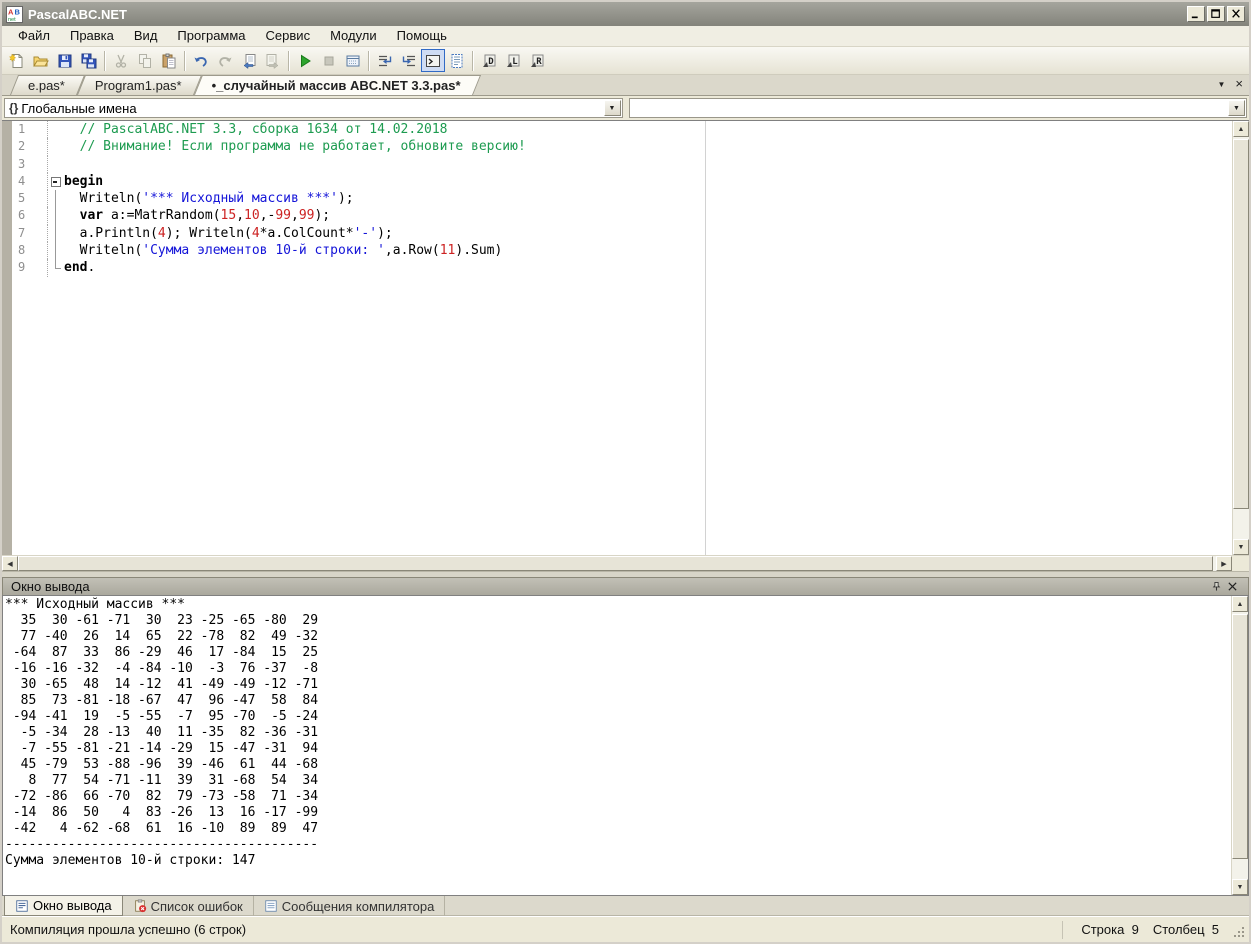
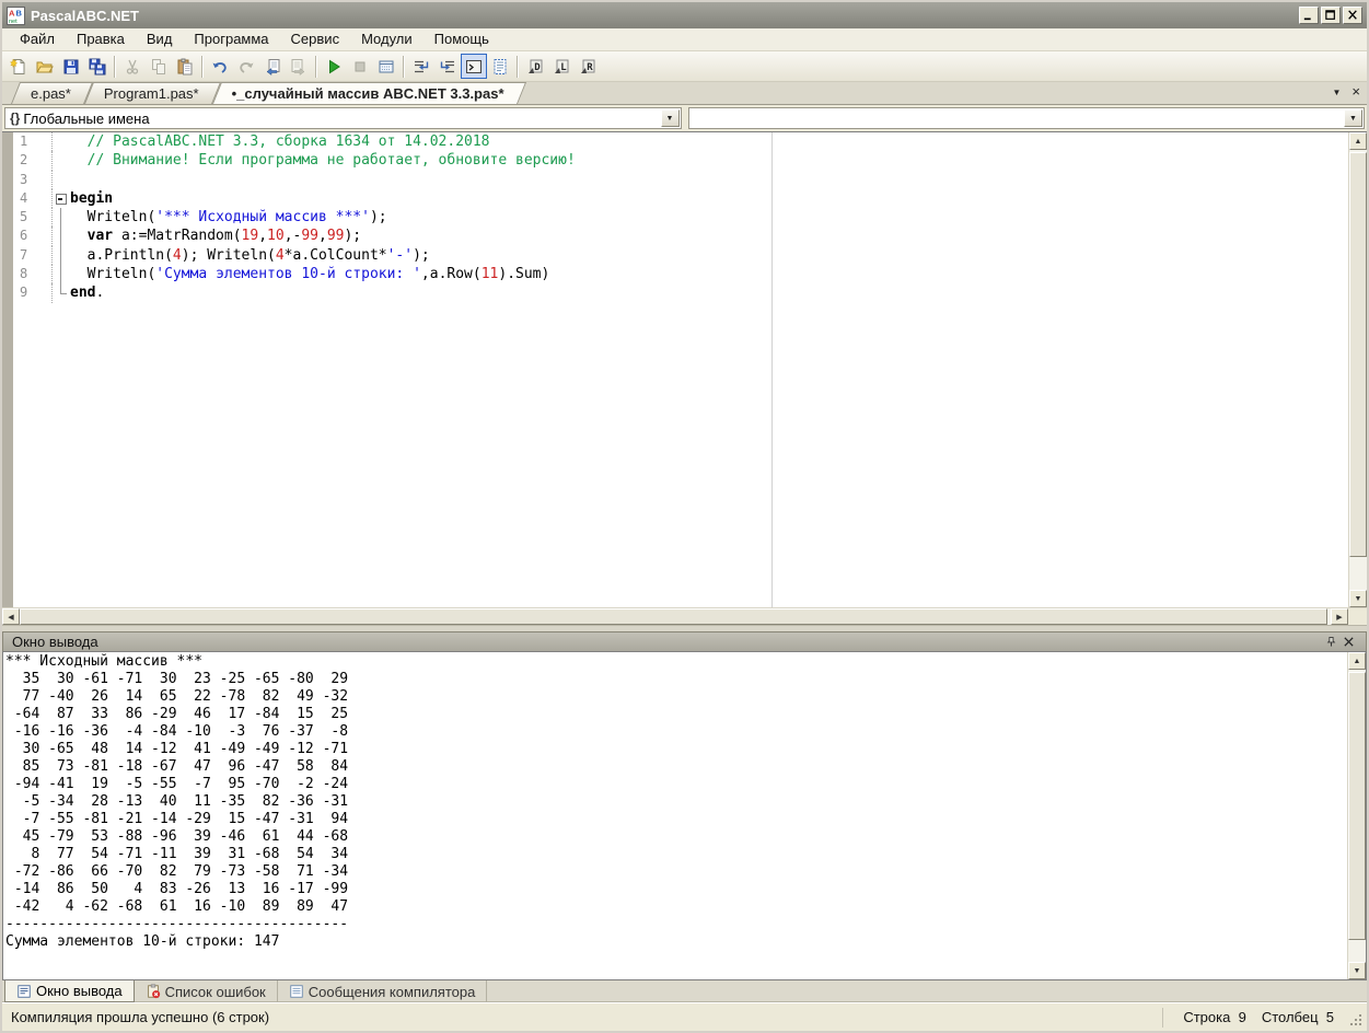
  A
  B
  PascalABC.NET
  Файл
  Правка
  Вид
  Программа
  Сервис
  Модули
  Помощь
  D
  L
  R
  e.pas*
  Program1.pas*
  •_случайный массив ABC.NET 3.3.pas*
  ▼
  ×
  {}
  Глобальные имена
  1
  // PascalABC.NET 3.3, сборка 1634 от 14.02.2018
  2
  // Внимание! Если программа не работает, обновите версию!
  3
  4
  begin
  5
  Writeln('*** Исходный массив ***');
  6
- var a:=MatrRandom(15,10,-99,99);
+ var a:=MatrRandom(19,10,-99,99);
  7
  a.Println(4); Writeln(4*a.ColCount*'-');
  8
  Writeln('Сумма элементов 10-й строки: ',a.Row(11).Sum)
  9
  end.
  Окно вывода
  *** Исходный массив ***
  35 30 -61 -71 30 23 -25 -65 -80 29
  77 -40 26 14 65 22 -78 82 49 -32
  -64 87 33 86 -29 46 17 -84 15 25
- -16 -16 -32 -4 -84 -10 -3 76 -37 -8
+ -16 -16 -36 -4 -84 -10 -3 76 -37 -8
  30 -65 48 14 -12 41 -49 -49 -12 -71
  85 73 -81 -18 -67 47 96 -47 58 84
- -94 -41 19 -5 -55 -7 95 -70 -5 -24
+ -94 -41 19 -5 -55 -7 95 -70 -2 -24
  -5 -34 28 -13 40 11 -35 82 -36 -31
  -7 -55 -81 -21 -14 -29 15 -47 -31 94
  45 -79 53 -88 -96 39 -46 61 44 -68
  8 77 54 -71 -11 39 31 -68 54 34
  -72 -86 66 -70 82 79 -73 -58 71 -34
  -14 86 50 4 83 -26 13 16 -17 -99
  -42 4 -62 -68 61 16 -10 89 89 47
  ----------------------------------------
  Сумма элементов 10-й строки: 147
  Окно вывода
  Список ошибок
  Сообщения компилятора
  Компиляция прошла успешно (6 строк)
  Строка 9
  Столбец 5
